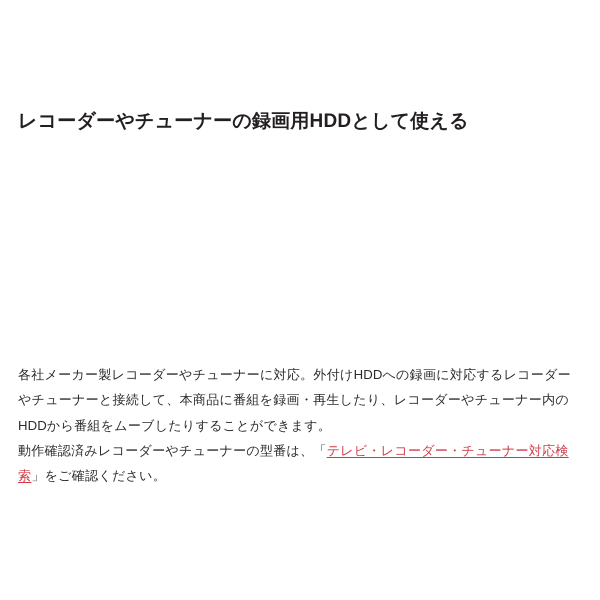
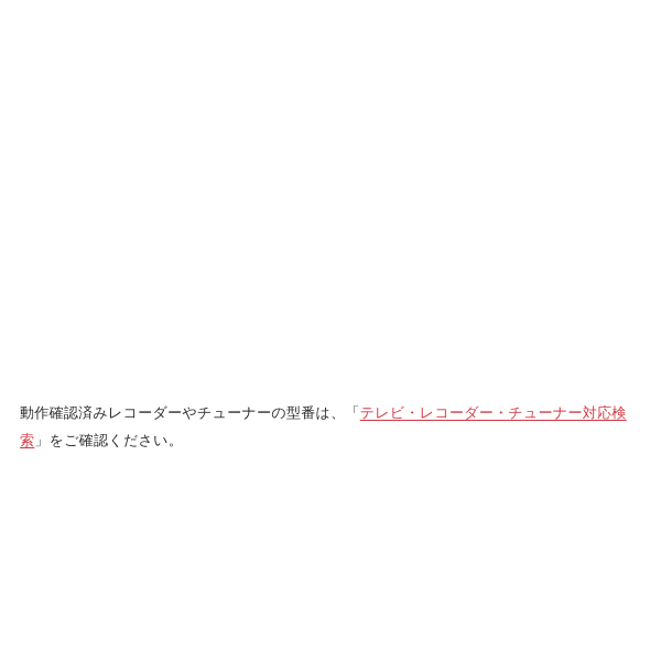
- レコーダーやチューナーの録画用HDDとして使える
- 各社メーカー製レコーダーやチューナーに対応。外付けHDDへの録画に対応するレコーダーやチューナーと接続して、本商品に番組を録画・再生したり、レコーダーやチューナー内のHDDから番組をムーブしたりすることができます。
  動作確認済みレコーダーやチューナーの型番は、「テレビ・レコーダー・チューナー対応検索」をご確認ください。
